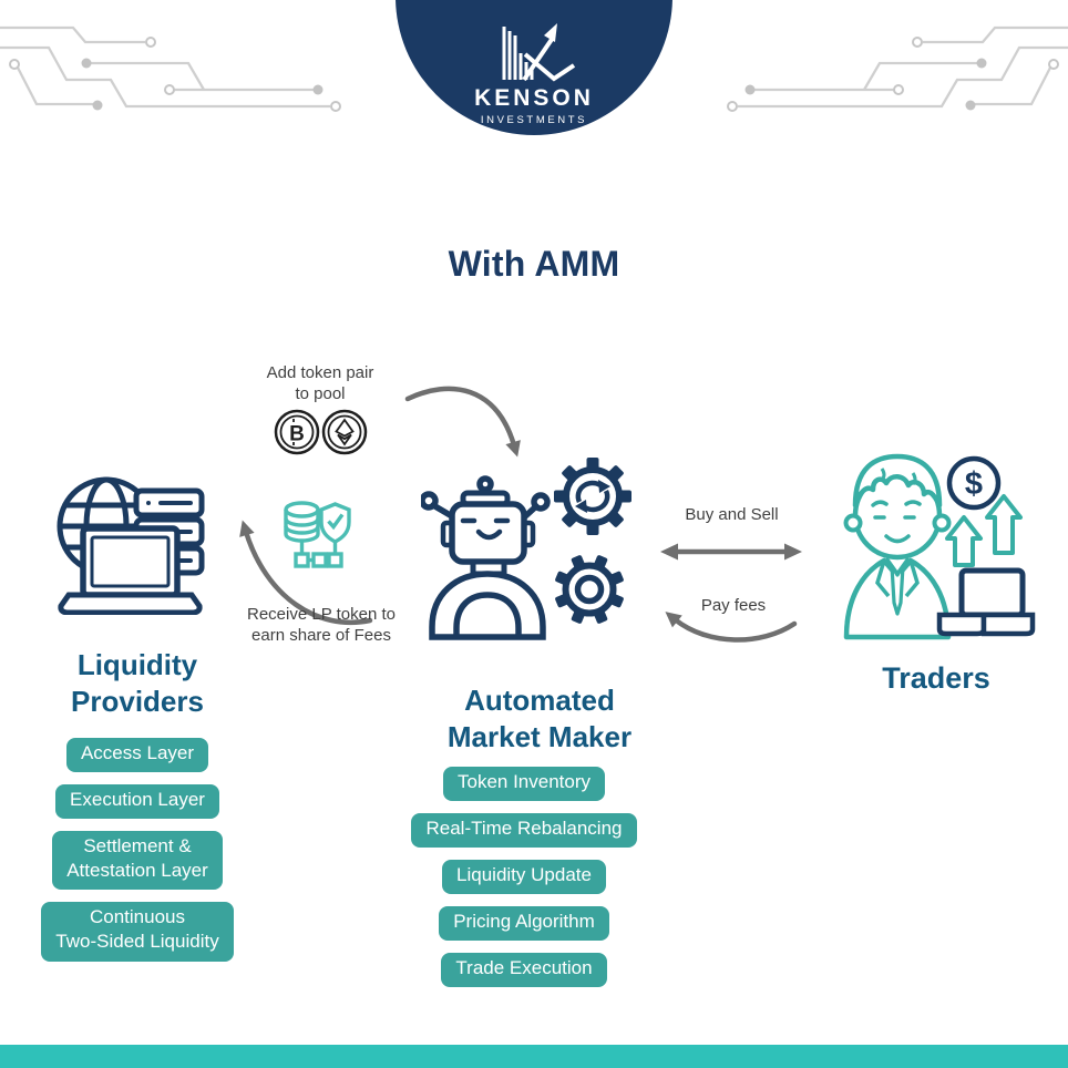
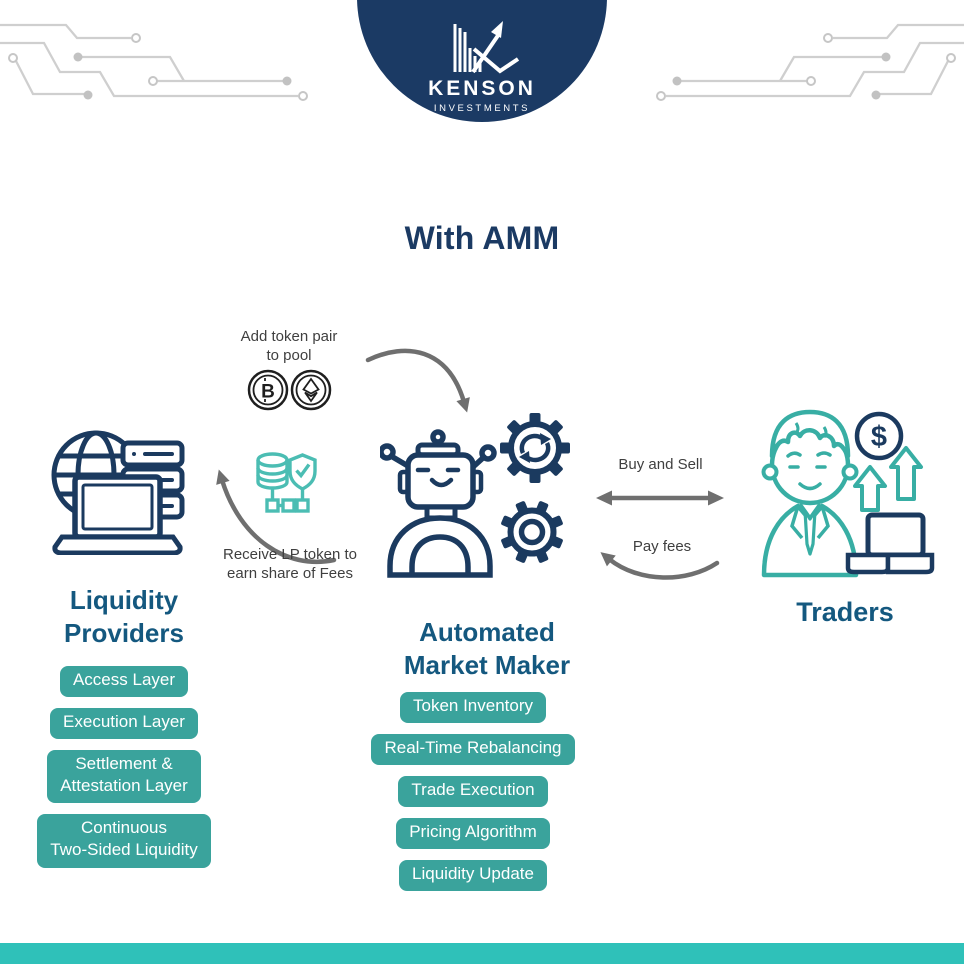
  KENSON
  INVESTMENTS
  With AMM
  Add token pair
  to pool
  B
  Receive LP token to
  earn share of Fees
  Buy and Sell
  Pay fees
  $
  Liquidity
  Providers
  Automated
  Market Maker
  Traders
  Access Layer
  Execution Layer
  Settlement &
  Attestation Layer
  Continuous
  Two-Sided Liquidity
  Token Inventory
  Real-Time Rebalancing
- Liquidity Update
+ Trade Execution
  Pricing Algorithm
- Trade Execution
+ Liquidity Update
